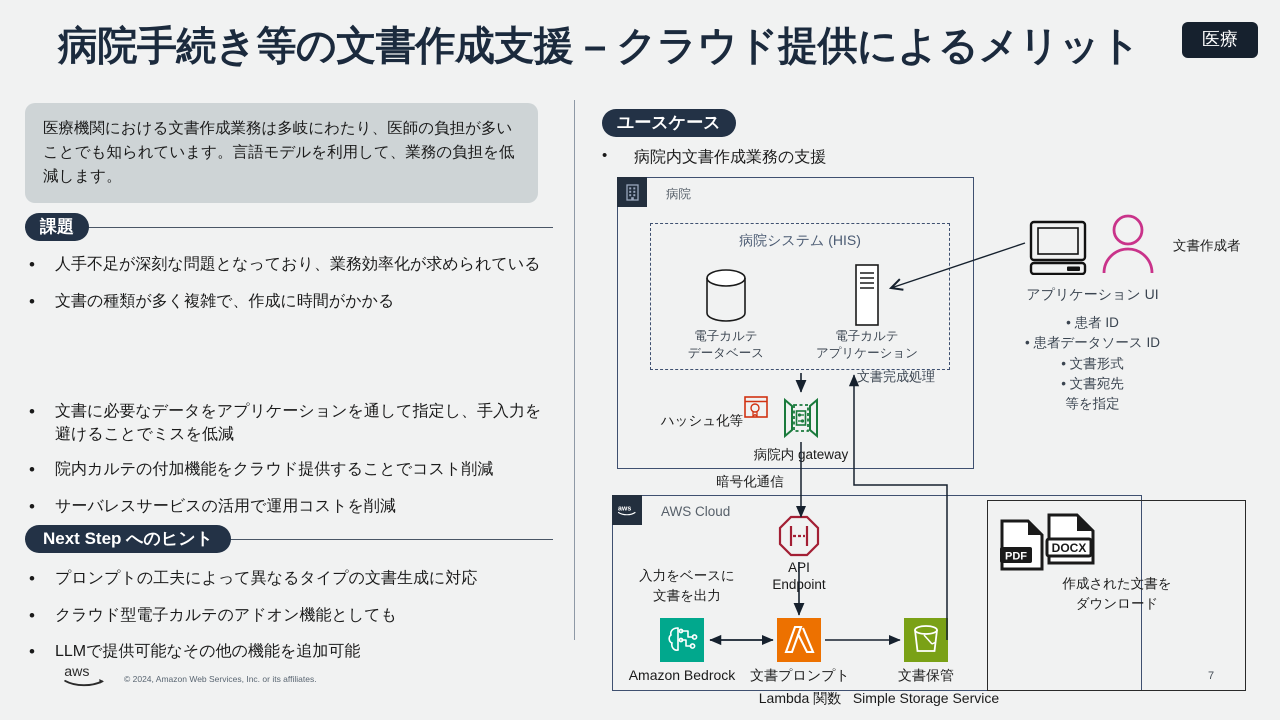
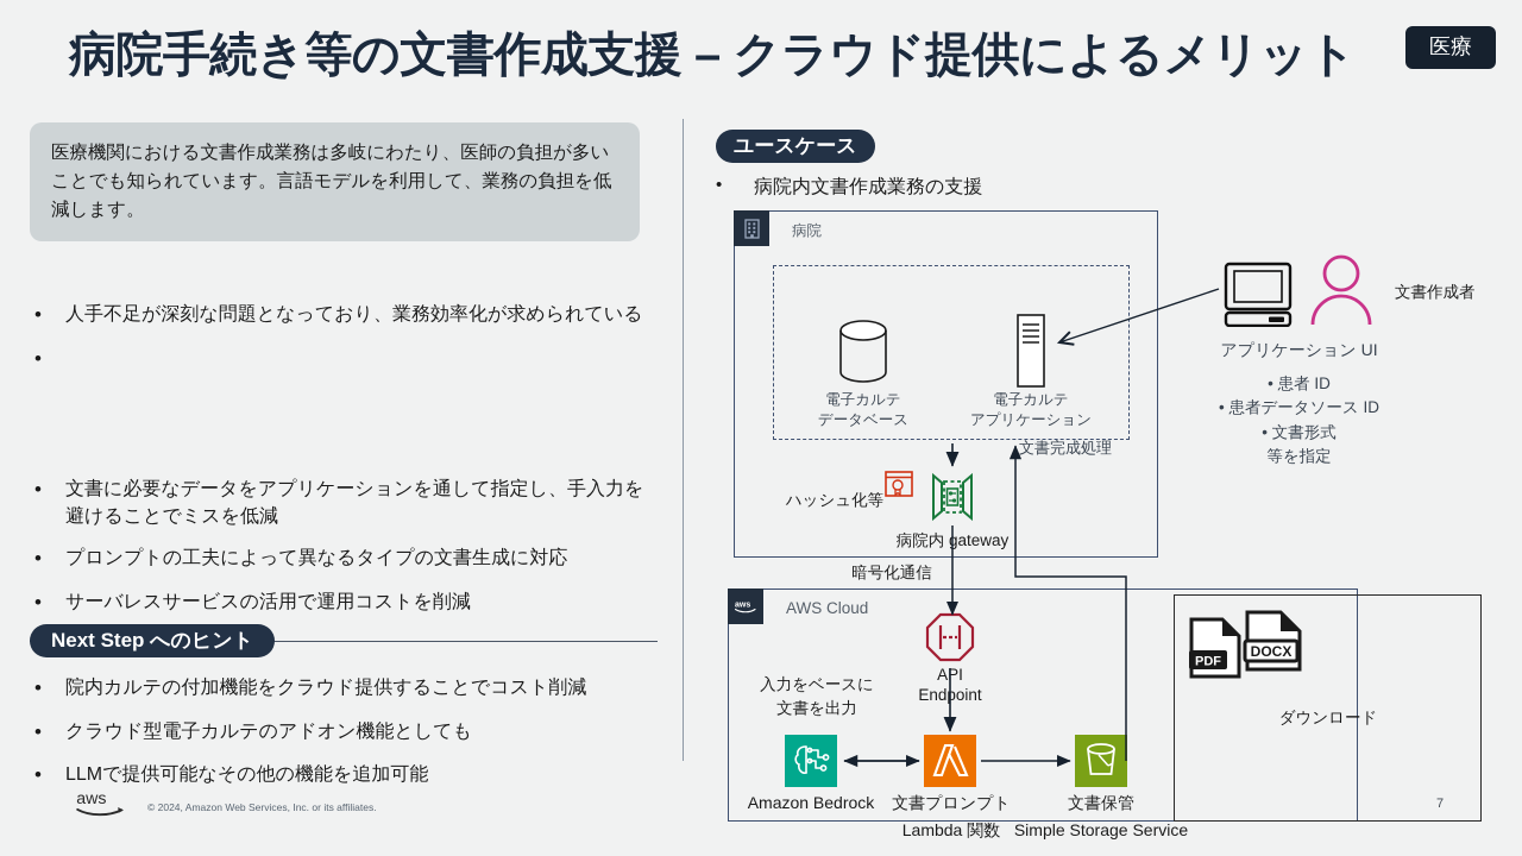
  病院手続き等の文書作成支援 – クラウド提供によるメリット
  医療
  医療機関における文書作成業務は多岐にわたり、医師の負担が多いことでも知られています。言語モデルを利用して、業務の負担を低減します。
- 課題
  •
  人手不足が深刻な問題となっており、業務効率化が求められている
  •
- 文書の種類が多く複雑で、作成に時間がかかる
  •
  文書に必要なデータをアプリケーションを通して指定し、手入力を避けることでミスを低減
  •
- 院内カルテの付加機能をクラウド提供することでコスト削減
+ プロンプトの工夫によって異なるタイプの文書生成に対応
  •
  サーバレスサービスの活用で運用コストを削減
  Next Step へのヒント
  •
- プロンプトの工夫によって異なるタイプの文書生成に対応
+ 院内カルテの付加機能をクラウド提供することでコスト削減
  •
  クラウド型電子カルテのアドオン機能としても
  •
  LLMで提供可能なその他の機能を追加可能
  aws
  © 2024, Amazon Web Services, Inc. or its affiliates.
  7
  ユースケース
  •
  病院内文書作成業務の支援
  病院
- 病院システム (HIS)
  電子カルテ
  データベース
  電子カルテ
  アプリケーション
  ハッシュ化等
  病院内ateway
  文書完成処理
  暗号化通信
  文書作成者
  アプリケーション UI
  • 患者 ID
  • 患者データソース ID
  • 文書形式
- • 文書宛先
  等を指定
  AWS Cloud
  API
  Endpoint
  入力をベースに
  文書を出力
  Amazon Bedrock
  文書プロンプト
  Lambda 関数
  文書保管
  Simple Storage Service
  PDF
  DOCX
- 作成された文書を
  ダウンロード
